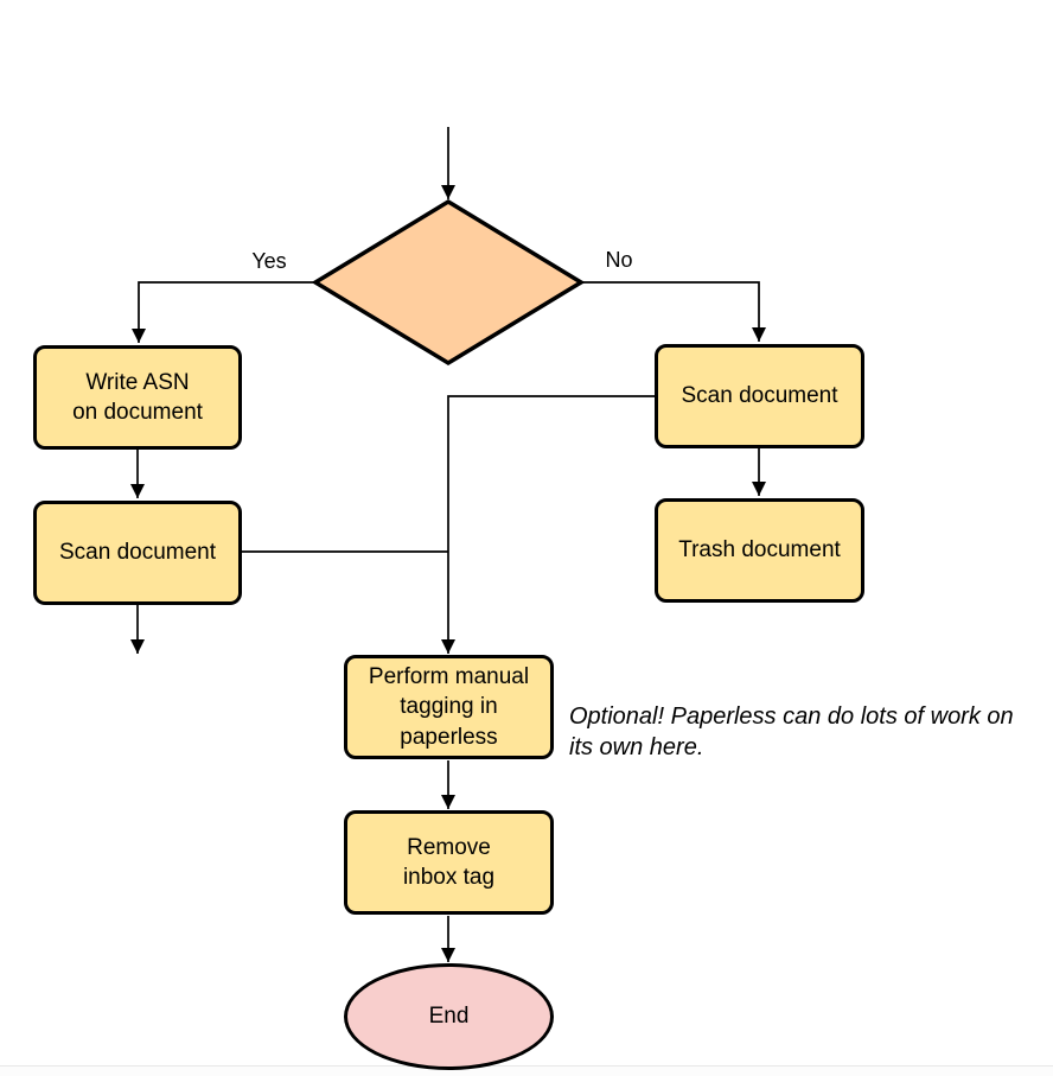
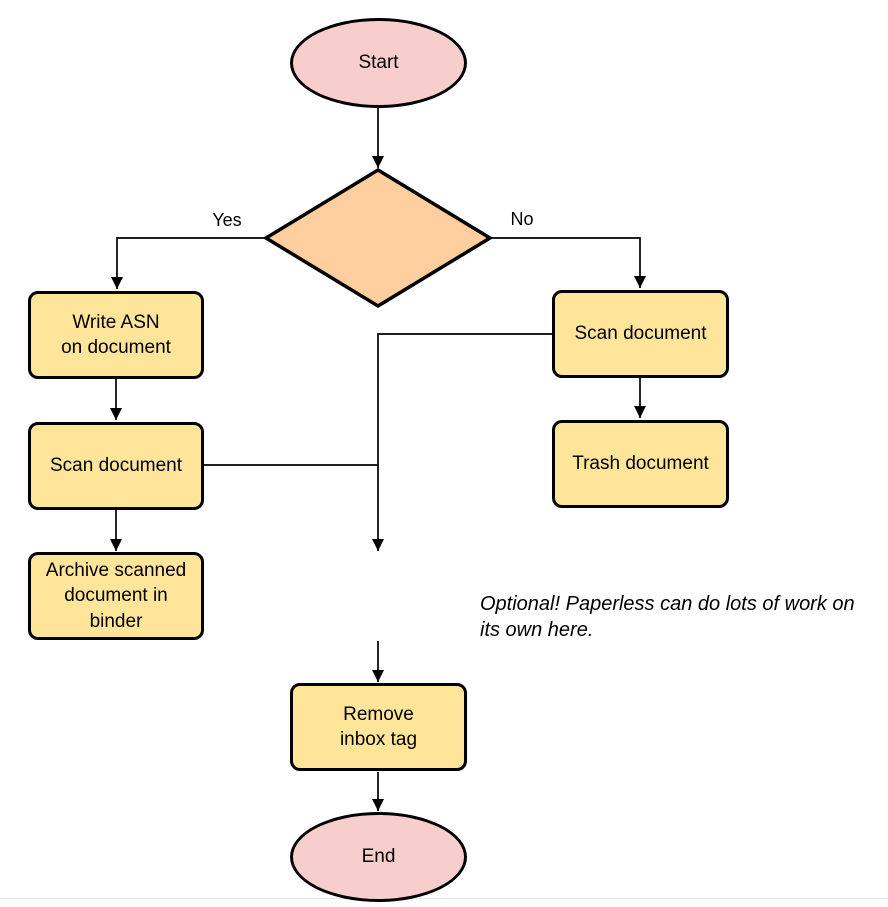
+ Start
  Yes
  No
  Write ASN
  on document
  Scan document
+ Archive scanned
+ document in
+ binder
  Scan document
  Trash document
- Perform manual
- tagging in
- paperless
  Remove
  inbox tag
  End
  Optional! Paperless can do lots of work on
  its own here.
